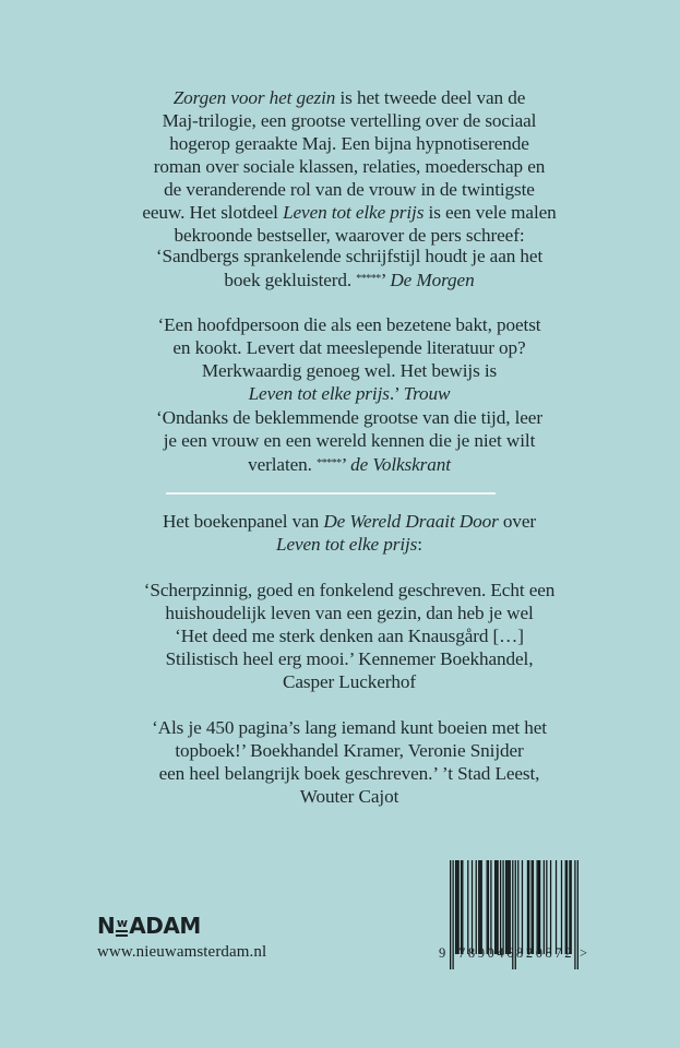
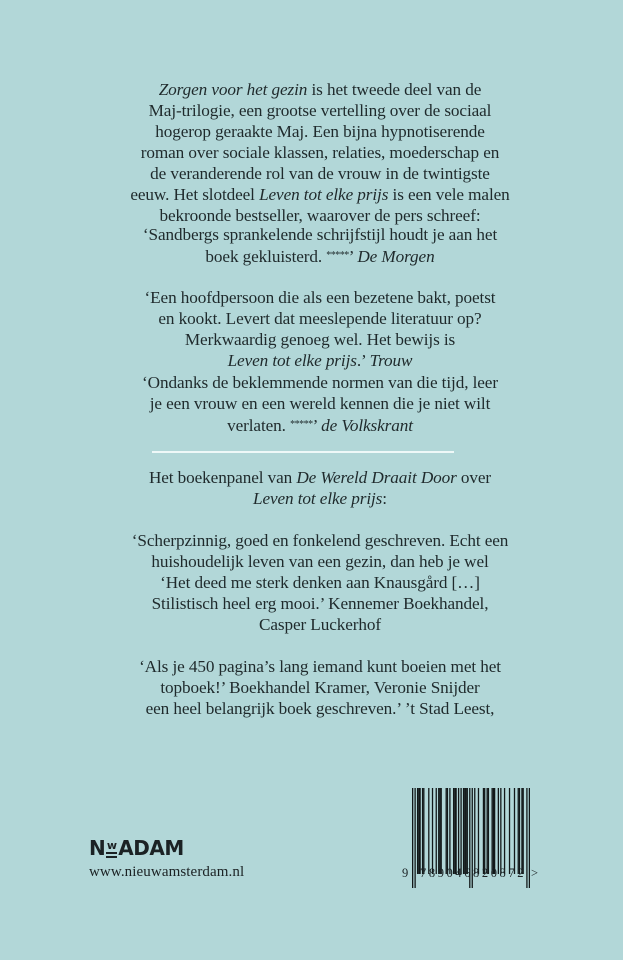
  Zorgen voor het gezin is het tweede deel van de
  Maj-trilogie, een grootse vertelling over de sociaal
  hogerop geraakte Maj. Een bijna hypnotiserende
  roman over sociale klassen, relaties, moederschap en
  de veranderende rol van de vrouw in de twintigste
  eeuw. Het slotdeel Leven tot elke prijs is een vele malen
  bekroonde bestseller, waarover de pers schreef:
  ‘Sandbergs sprankelende schrijfstijl houdt je aan het
  boek gekluisterd. *****’ De Morgen
  ‘Een hoofdpersoon die als een bezetene bakt, poetst
  en kookt. Levert dat meeslepende literatuur op?
  Merkwaardig genoeg wel. Het bewijs is
  Leven tot elke prijs.’ Trouw
- ‘Ondanks de beklemmende grootse van die tijd, leer
+ ‘Ondanks de beklemmende normen van die tijd, leer
  je een vrouw en een wereld kennen die je niet wilt
  verlaten. *****’ de Volkskrant
  Het boekenpanel van De Wereld Draait Door over
  Leven tot elke prijs:
  ‘Scherpzinnig, goed en fonkelend geschreven. Echt een
  huishoudelijk leven van een gezin, dan heb je wel
  ‘Het deed me sterk denken aan Knausgård […]
  Stilistisch heel erg mooi.’ Kennemer Boekhandel,
  Casper Luckerhof
  ‘Als je 450 pagina’s lang iemand kunt boeien met het
  topboek!’ Boekhandel Kramer, Veronie Snijder
  een heel belangrijk boek geschreven.’ ’t Stad Leest,
- Wouter Cajot
  N
  w
  A
  DAM
  www.nieuwamsterdam.nl
  9
  789046
  820872
  >
